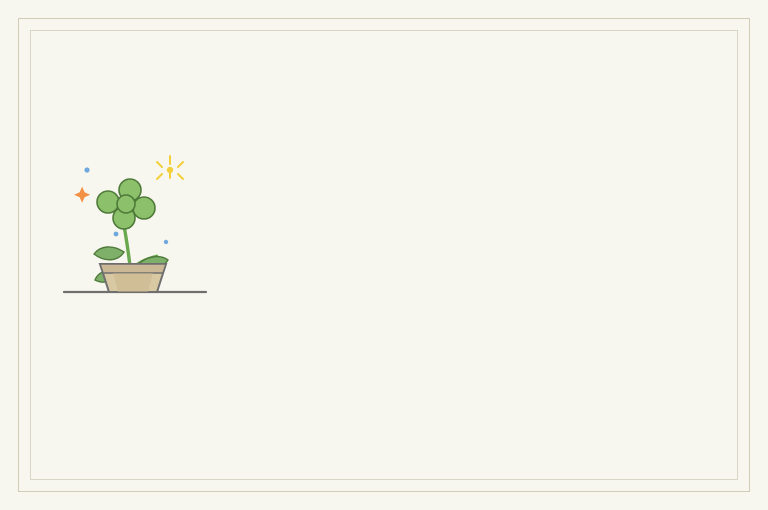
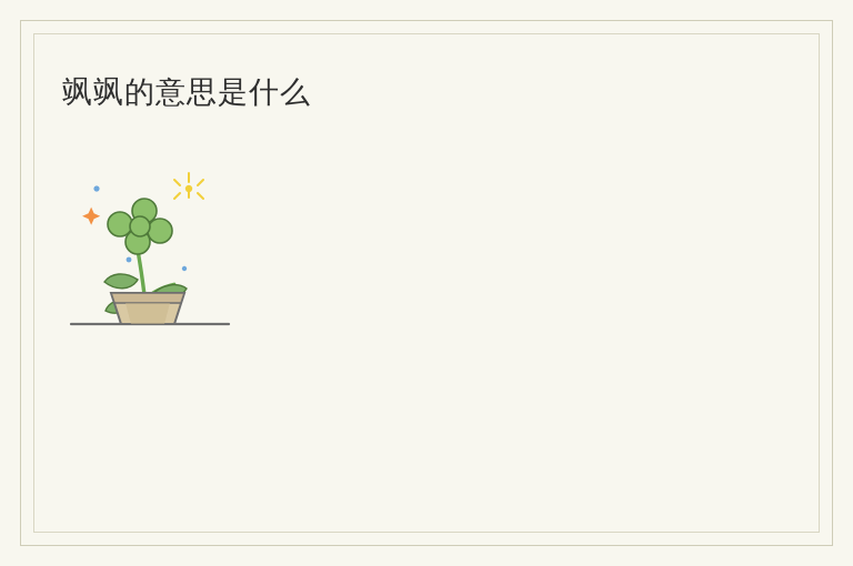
+ 飒飒的意思是什么
